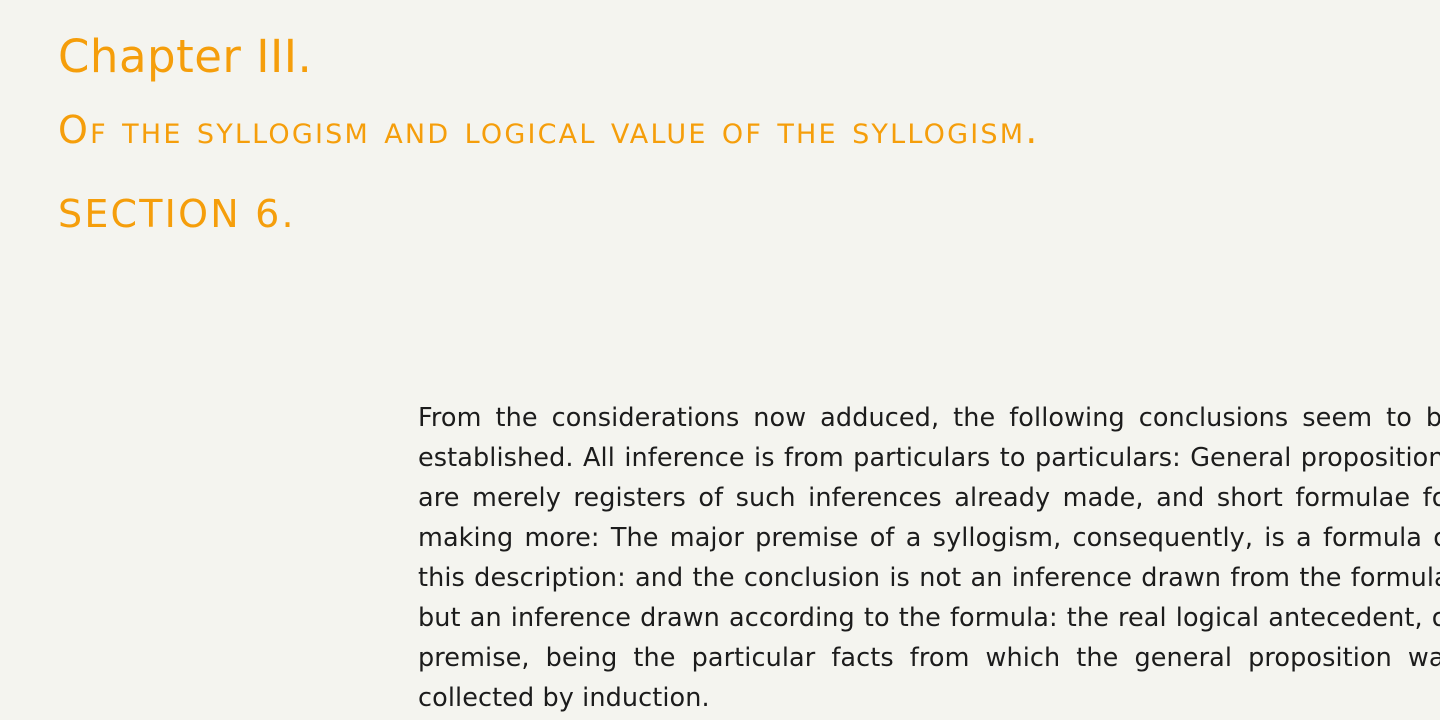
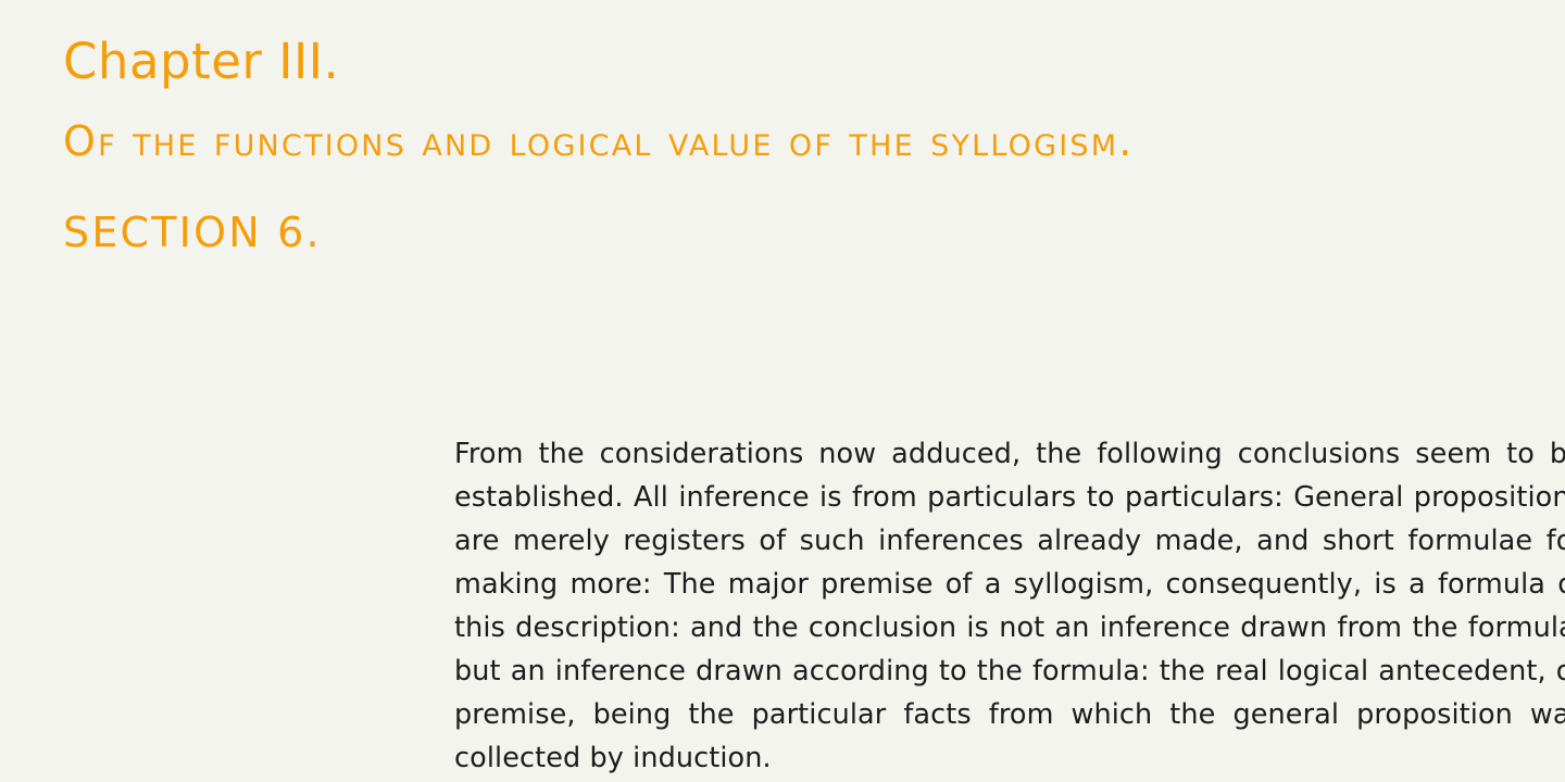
  Chapter III.
- Of the syllogism and logical value of the syllogism.
+ Of the functions and logical value of the syllogism.
  SECTION 6.
  From the considerations now adduced, the following conclusions seem to b established. All inference is from particulars to particulars: General proposition are merely registers of such inferences already made, and short formulae f making more: The major premise of a syllogism, consequently, is a formula this description: and the conclusion is not an inference drawn from the formul but an inference drawn according to the formula: the real logical antecedent, premise, being the particular facts from which the general proposition wa collected by induction.
